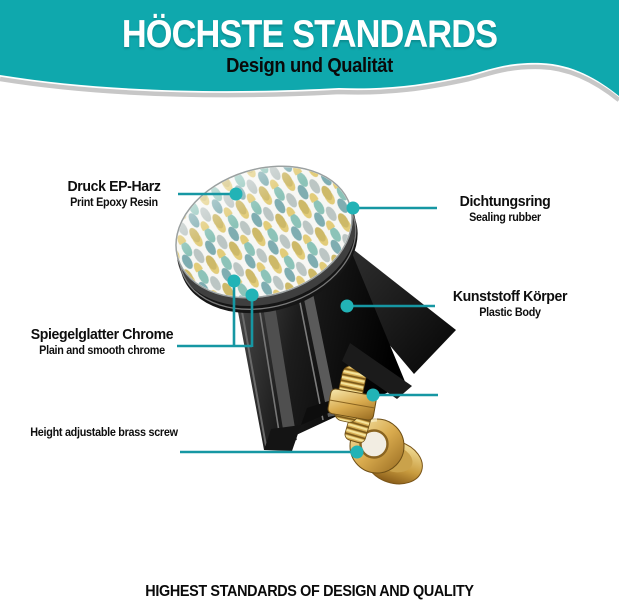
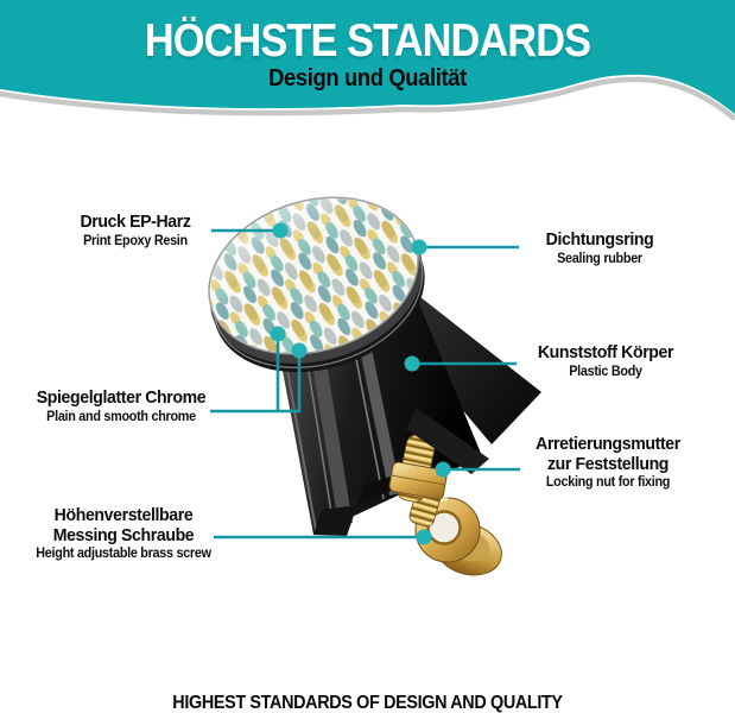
  HÖCHSTE STANDARDS
  Design und Qualität
  Druck EP-Harz
  Print Epoxy Resin
  Dichtungsring
  Sealing rubber
  Spiegelglatter Chrome
  Plain and smooth chrome
  Kunststoff Körper
  Plastic Body
+ Arretierungsmutter zur Feststellung
+ Locking nut for fixing
+ Höhenverstellbare Messing Schraube
  Height adjustable brass screw
  HIGHEST STANDARDS OF DESIGN AND QUALITY
